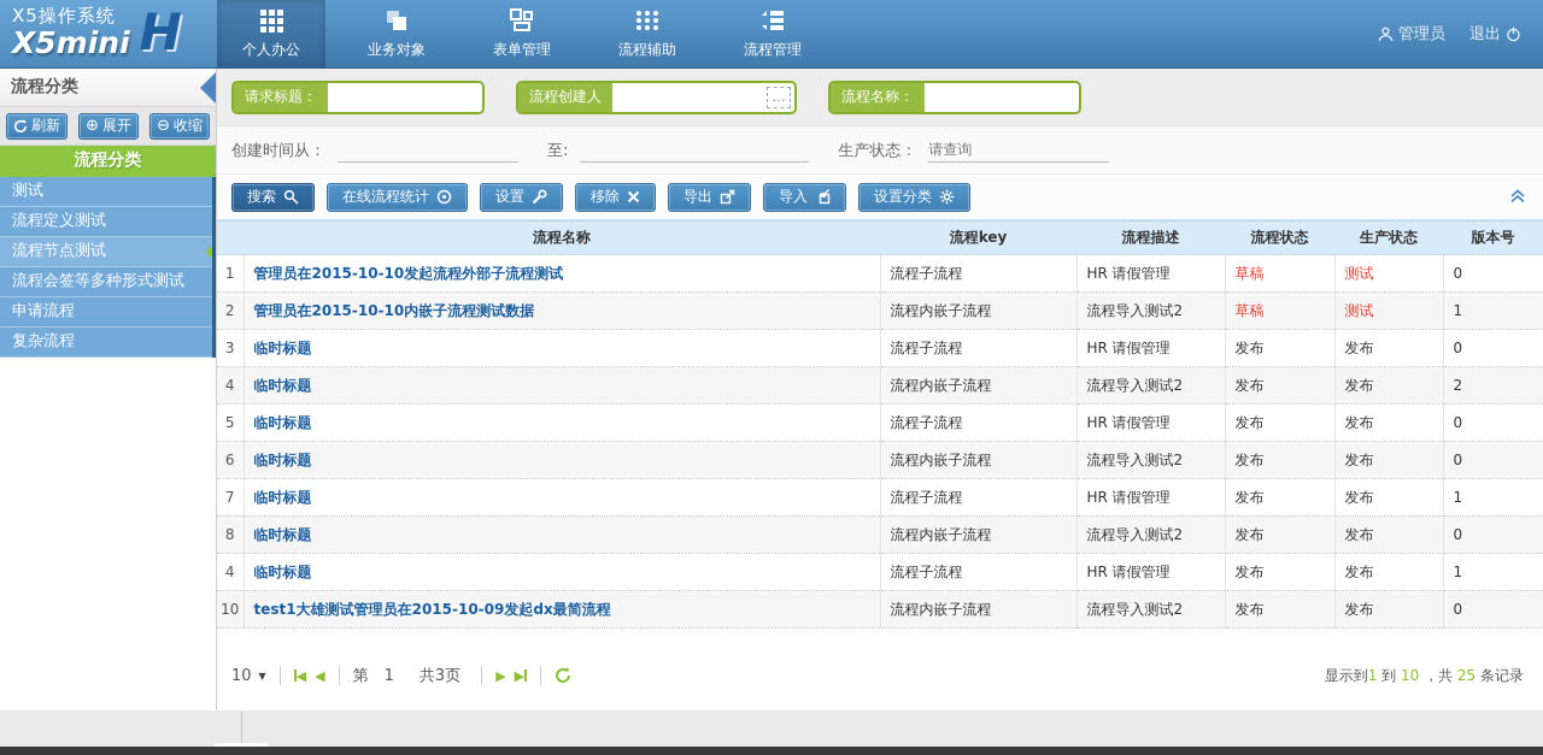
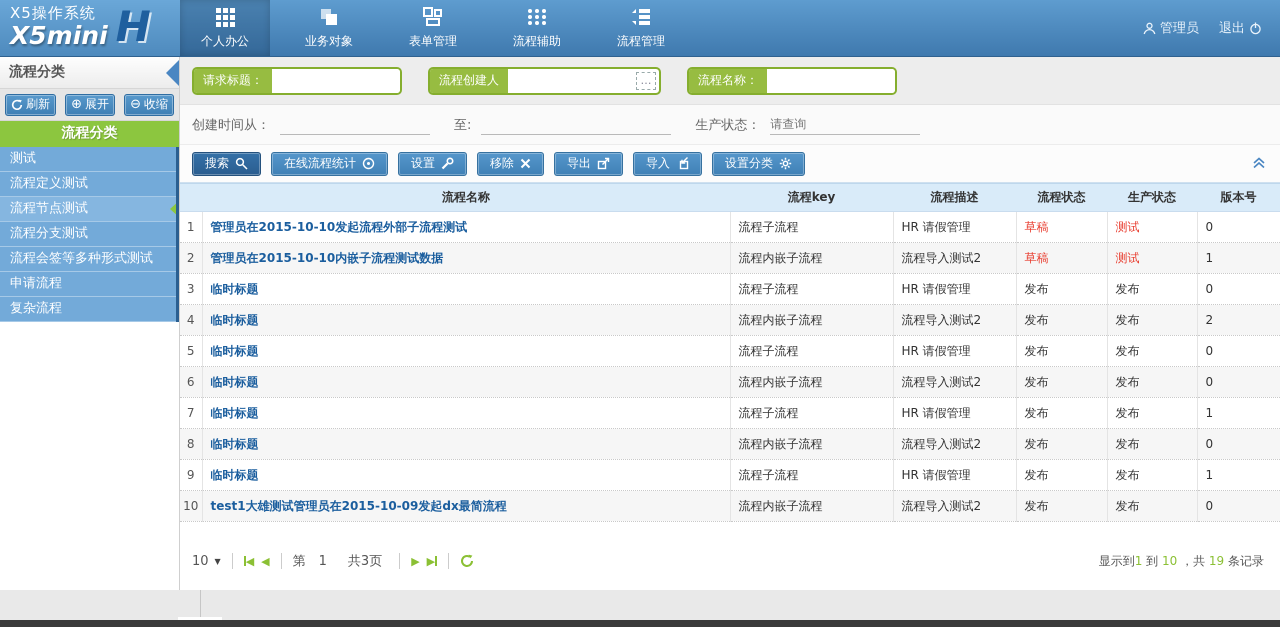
  X5操作系统
  X5mini
  H
  个人办公
  业务对象
  表单管理
  流程辅助
  流程管理
  管理员
  退出
  流程分类
  刷新
  ⊕
  展开
  ⊖
  收缩
  流程分类
  测试
  流程定义测试
  流程节点测试
+ 流程分支测试
  流程会签等多种形式测试
  申请流程
  复杂流程
  请求标题：
  流程创建人
  …
  流程名称：
  创建时间从：
  至:
  生产状态：
  请查询
  搜索
  在线流程统计
  设置
  移除
  导出
  导入
  设置分类
  	流程名称	流程key	流程描述	流程状态	生产状态	版本号
  1	管理员在2015-10-10发起流程外部子流程测试	流程子流程	HR 请假管理	草稿	测试	0
  2	管理员在2015-10-10内嵌子流程测试数据	流程内嵌子流程	流程导入测试2	草稿	测试	1
  3	临时标题	流程子流程	HR 请假管理	发布	发布	0
  4	临时标题	流程内嵌子流程	流程导入测试2	发布	发布	2
  5	临时标题	流程子流程	HR 请假管理	发布	发布	0
  6	临时标题	流程内嵌子流程	流程导入测试2	发布	发布	0
  7	临时标题	流程子流程	HR 请假管理	发布	发布	1
  8	临时标题	流程内嵌子流程	流程导入测试2	发布	发布	0
- 4	临时标题	流程子流程	HR 请假管理	发布	发布	1
+ 9	临时标题	流程子流程	HR 请假管理	发布	发布	1
  10	test1大雄测试管理员在2015-10-09发起dx最简流程	流程内嵌子流程	流程导入测试2	发布	发布	0
  10
  ▼
  ◀
  ◀
  第
  1
  共3页
  ▶
  ▶
- 显示到1 到 10 ，共 25 条记录
+ 显示到1 到 10 ，共 19 条记录
